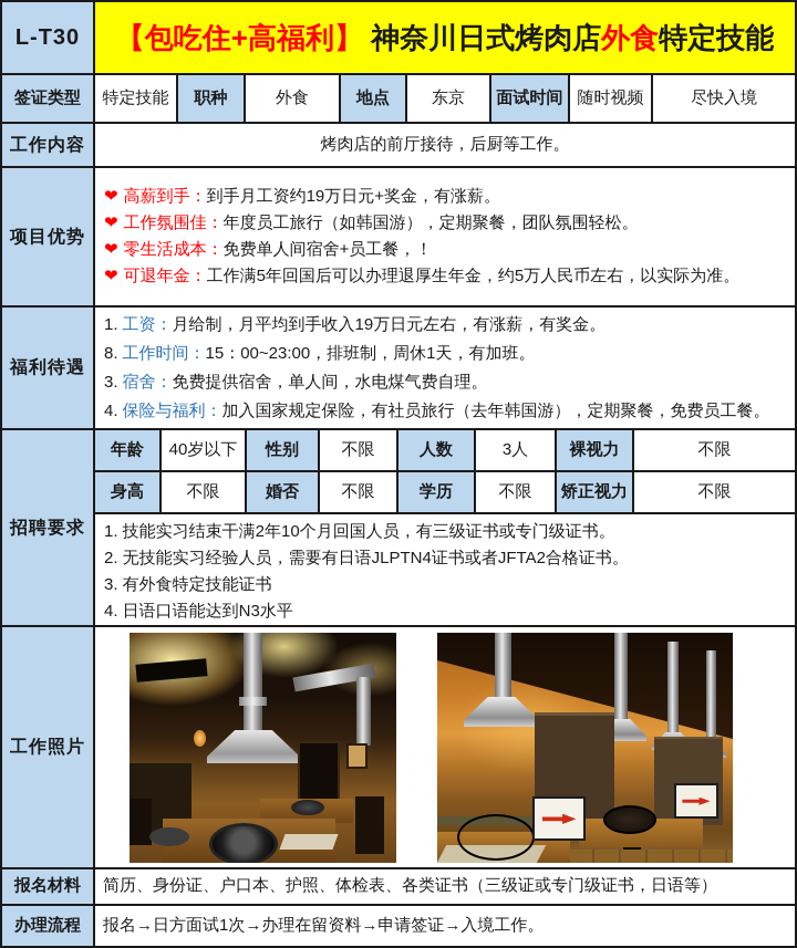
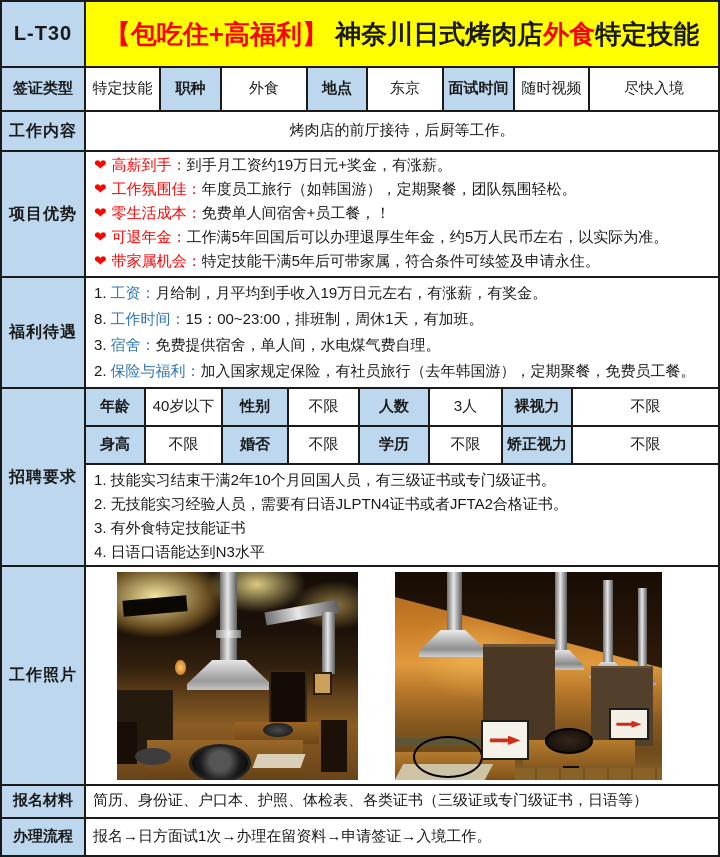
  L-T30
  【包吃住+高福利】
  神奈川日式烤肉店
  外食
  特定技能
  签证类型
  特定技能
  职种
  外食
  地点
  东京
  面试时间
  随时视频
  尽快入境
  工作内容
  烤肉店的前厅接待，后厨等工作。
  项目优势
  ❤ 高薪到手：到手月工资约19万日元+奖金，有涨薪。
  ❤ 工作氛围佳：年度员工旅行（如韩国游），定期聚餐，团队氛围轻松。
  ❤ 零生活成本：免费单人间宿舍+员工餐，！
  ❤ 可退年金：工作满5年回国后可以办理退厚生年金，约5万人民币左右，以实际为准。
+ ❤ 带家属机会：特定技能干满5年后可带家属，符合条件可续签及申请永住。
  福利待遇
  1. 工资：月给制，月平均到手收入19万日元左右，有涨薪，有奖金。
  8. 工作时间：15：00~23:00，排班制，周休1天，有加班。
  3. 宿舍：免费提供宿舍，单人间，水电煤气费自理。
- 4. 保险与福利：加入国家规定保险，有社员旅行（去年韩国游），定期聚餐，免费员工餐。
+ 2. 保险与福利：加入国家规定保险，有社员旅行（去年韩国游），定期聚餐，免费员工餐。
  招聘要求
  年龄
  40岁以下
  性别
  不限
  人数
  3人
  裸视力
  不限
  身高
  不限
  婚否
  不限
  学历
  不限
  矫正视力
  不限
  1. 技能实习结束干满2年10个月回国人员，有三级证书或专门级证书。
  2. 无技能实习经验人员，需要有日语JLPTN4证书或者JFTA2合格证书。
  3. 有外食特定技能证书
  4. 日语口语能达到N3水平
  工作照片
  报名材料
  简历、身份证、户口本、护照、体检表、各类证书（三级证或专门级证书，日语等）
  办理流程
  报名→日方面试1次→办理在留资料→申请签证→入境工作。
